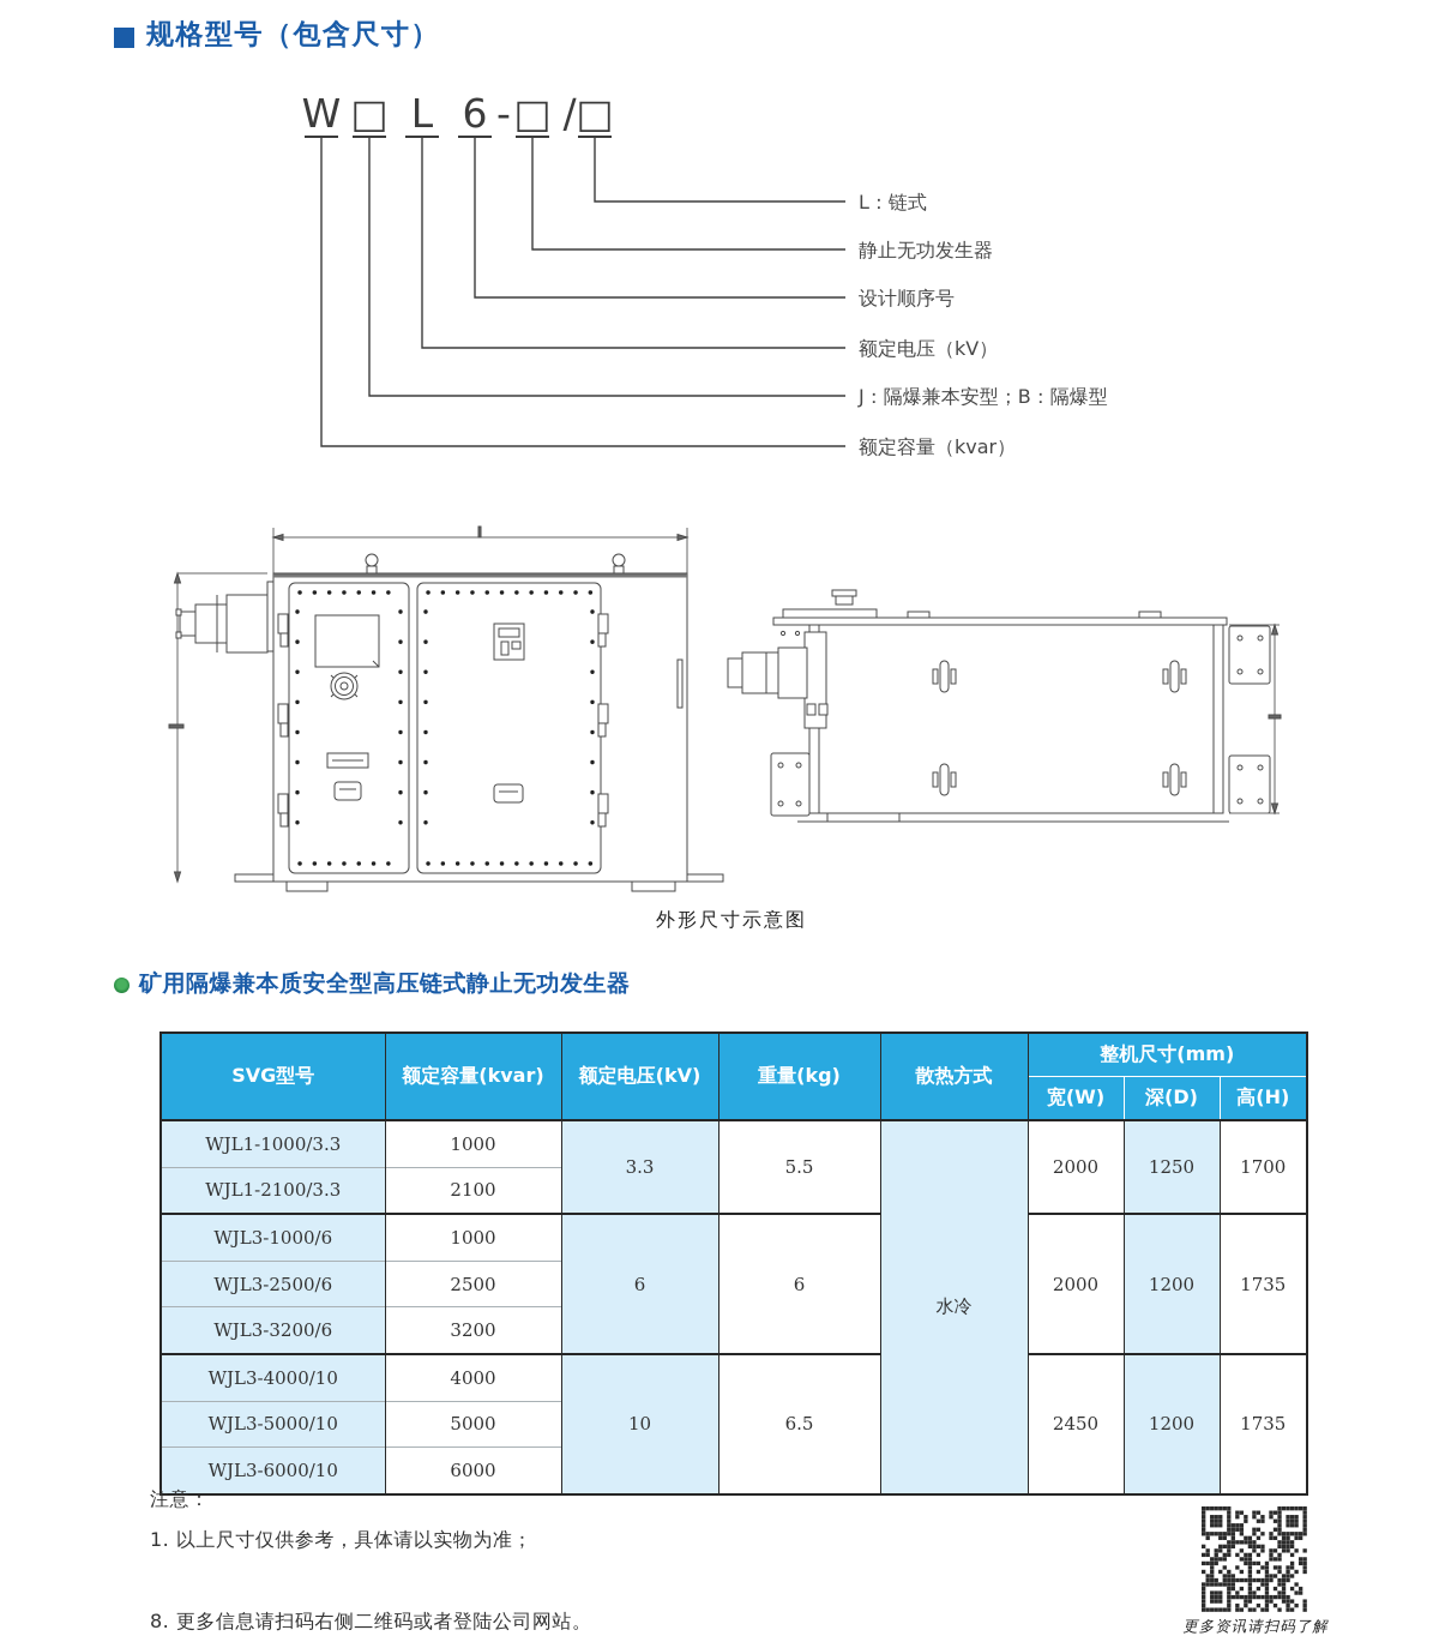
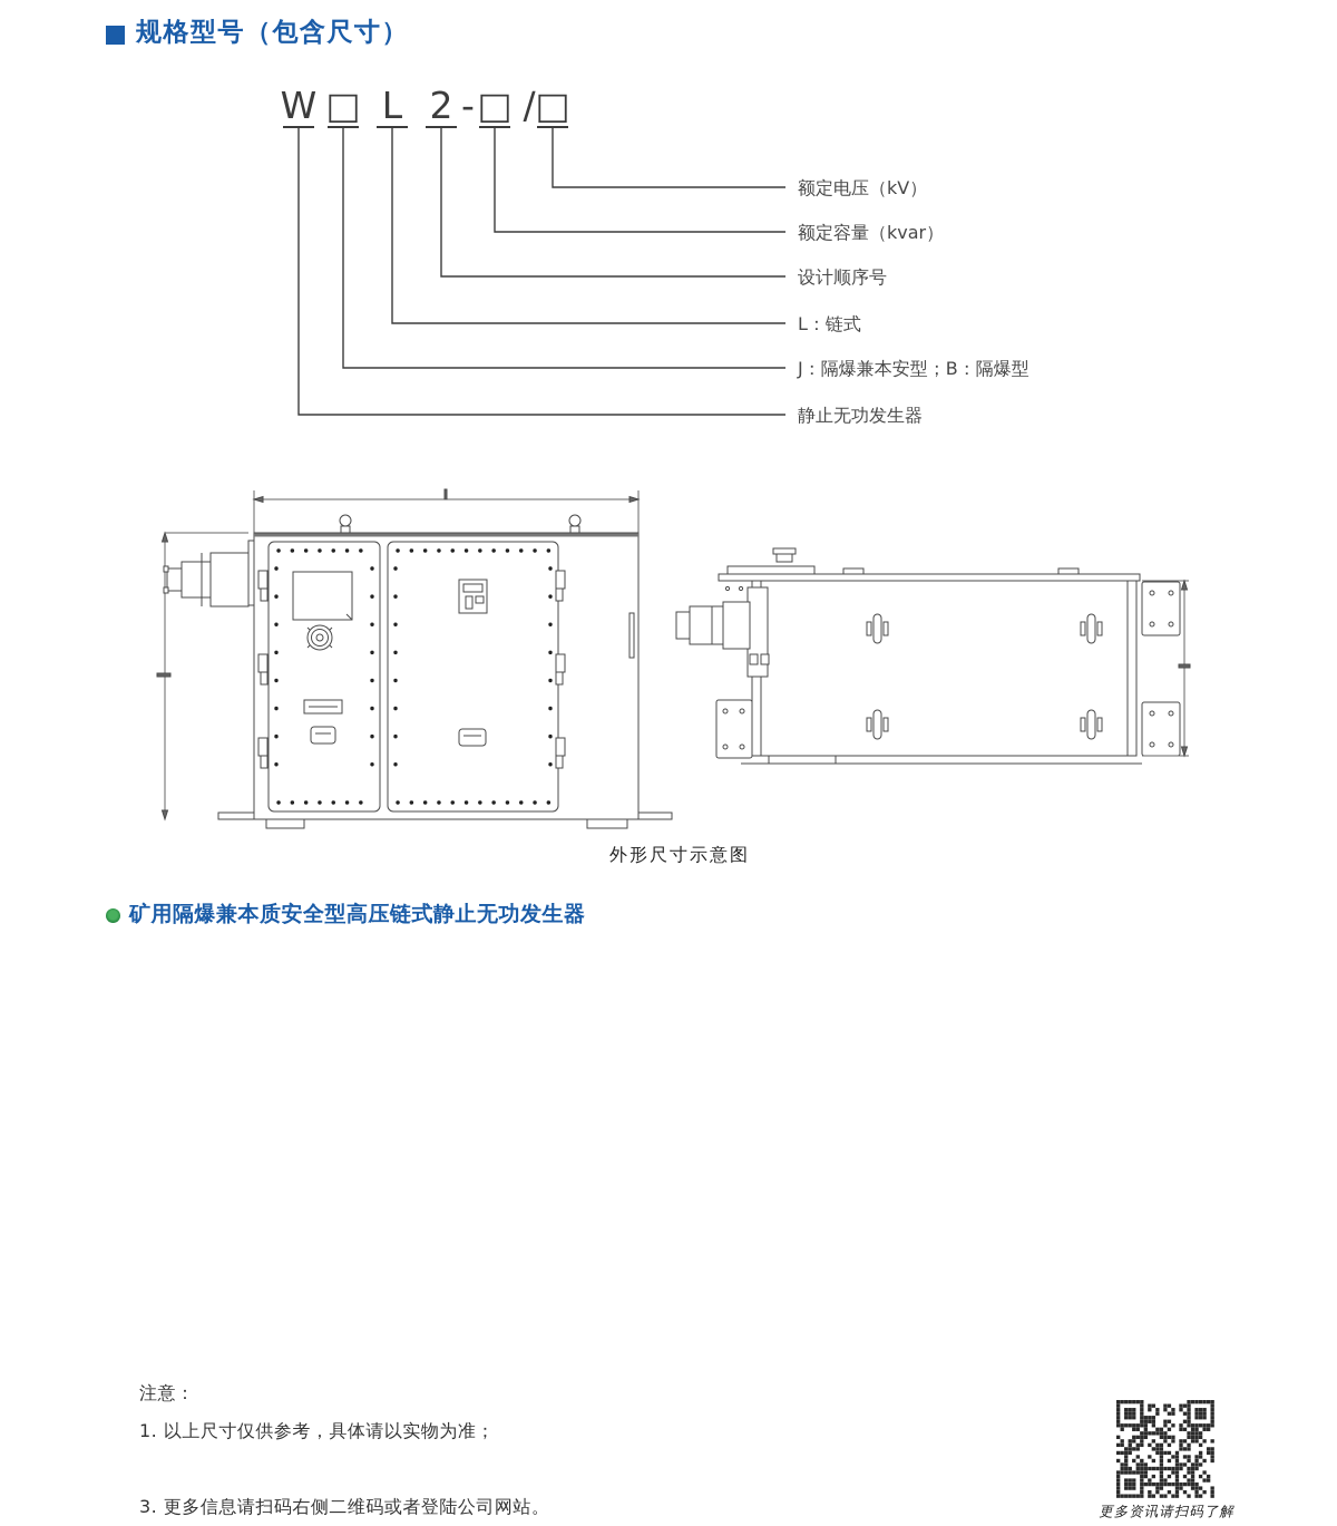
  规格型号（包含尺寸）
  W
  □
  L
- 6
+ 2
  -
  □
  /
  □
- L：链式
+ 额定电压（kV）
- 静止无功发生器
+ 额定容量（kvar）
  设计顺序号
- 额定电压（kV）
+ L：链式
  J：隔爆兼本安型；B：隔爆型
- 额定容量（kvar）
+ 静止无功发生器
  外形尺寸示意图
  矿用隔爆兼本质安全型高压链式静止无功发生器
- SVG型号	额定容量(kvar)	额定电压(kV)	重量(kg)	散热方式	整机尺寸(mm)
- 宽(W)	深(D)	高(H)
- WJL1-1000/3.3	1000	3.3	5.5	水冷	2000	1250	1700
- WJL1-2100/3.3	2100
- WJL3-1000/6	1000	6	6	2000	1200	1735
- WJL3-2500/6	2500
- WJL3-3200/6	3200
- WJL3-4000/10	4000	10	6.5	2450	1200	1735
- WJL3-5000/10	5000
- WJL3-6000/10	6000
  注意：
  1. 以上尺寸仅供参考，具体请以实物为准；
- 8. 更多信息请扫码右侧二维码或者登陆公司网站。
+ 3. 更多信息请扫码右侧二维码或者登陆公司网站。
  更多资讯请扫码了解
